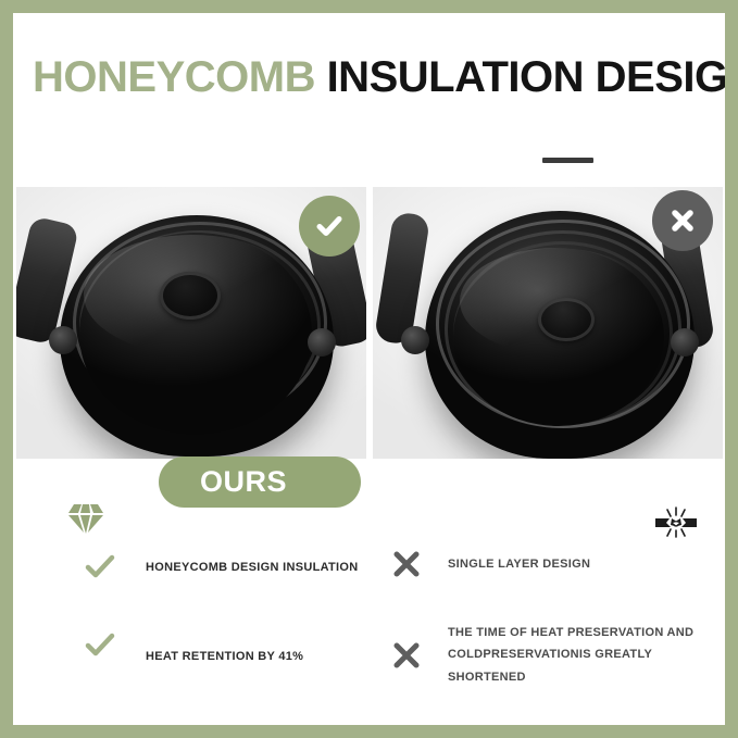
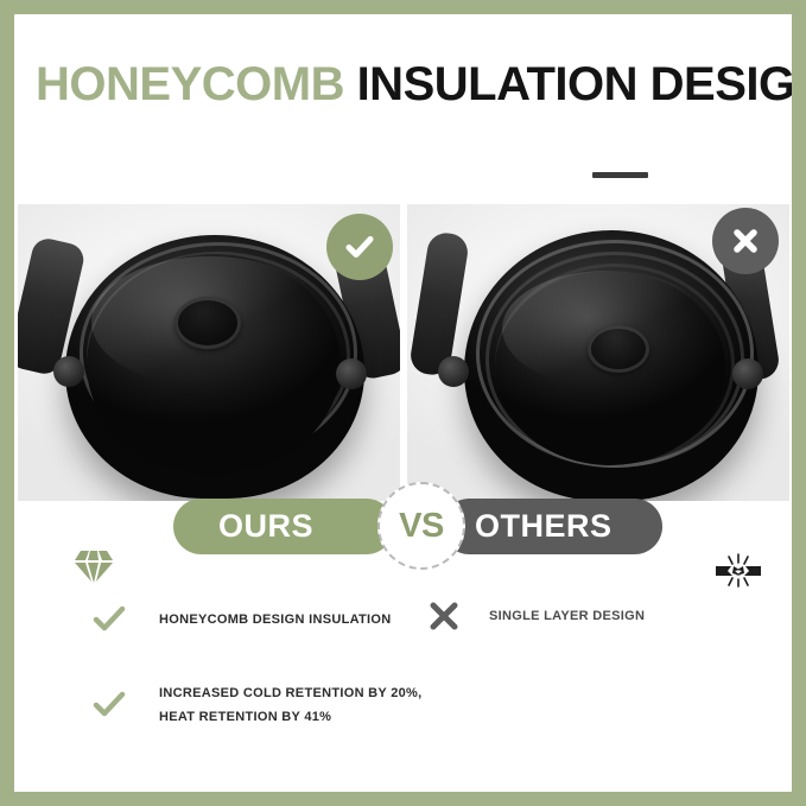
  HONEYCOMB INSULATION DESIG
  OURS
+ OTHERS
+ VS
  HONEYCOMB DESIGN INSULATION
+ INCREASED COLD RETENTION BY 20%,
  HEAT RETENTION BY 41%
  SINGLE LAYER DESIGN
- THE TIME OF HEAT PRESERVATION AND
- COLDPRESERVATIONIS GREATLY SHORTENED
